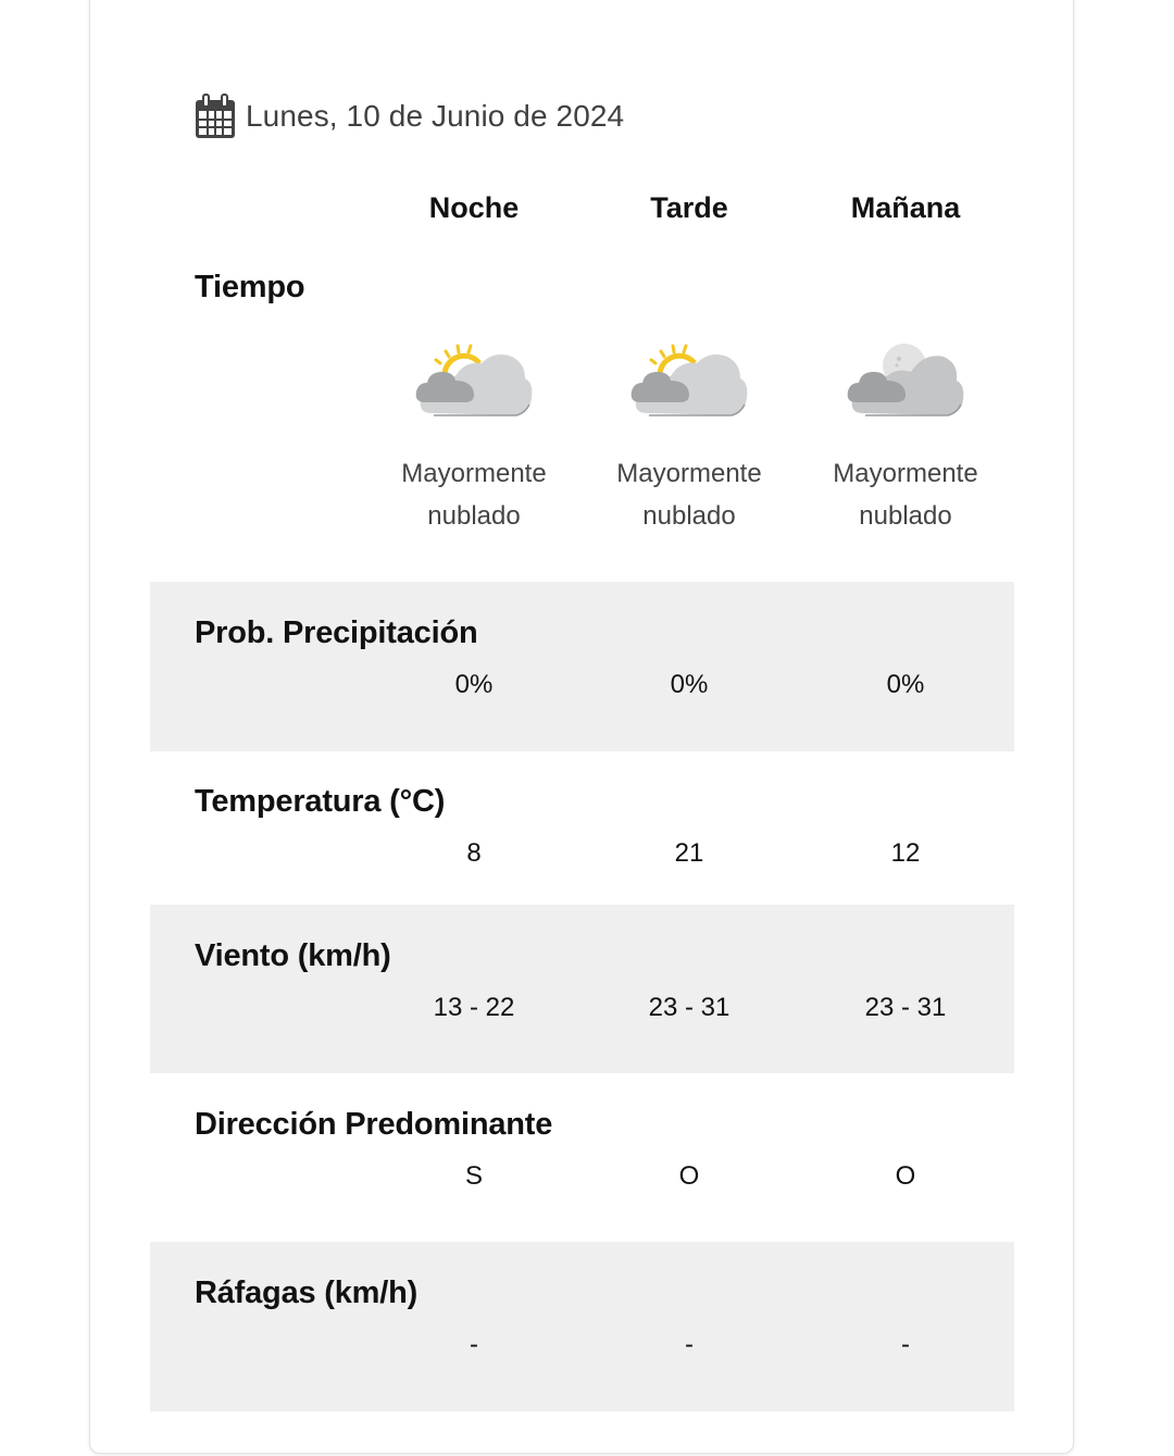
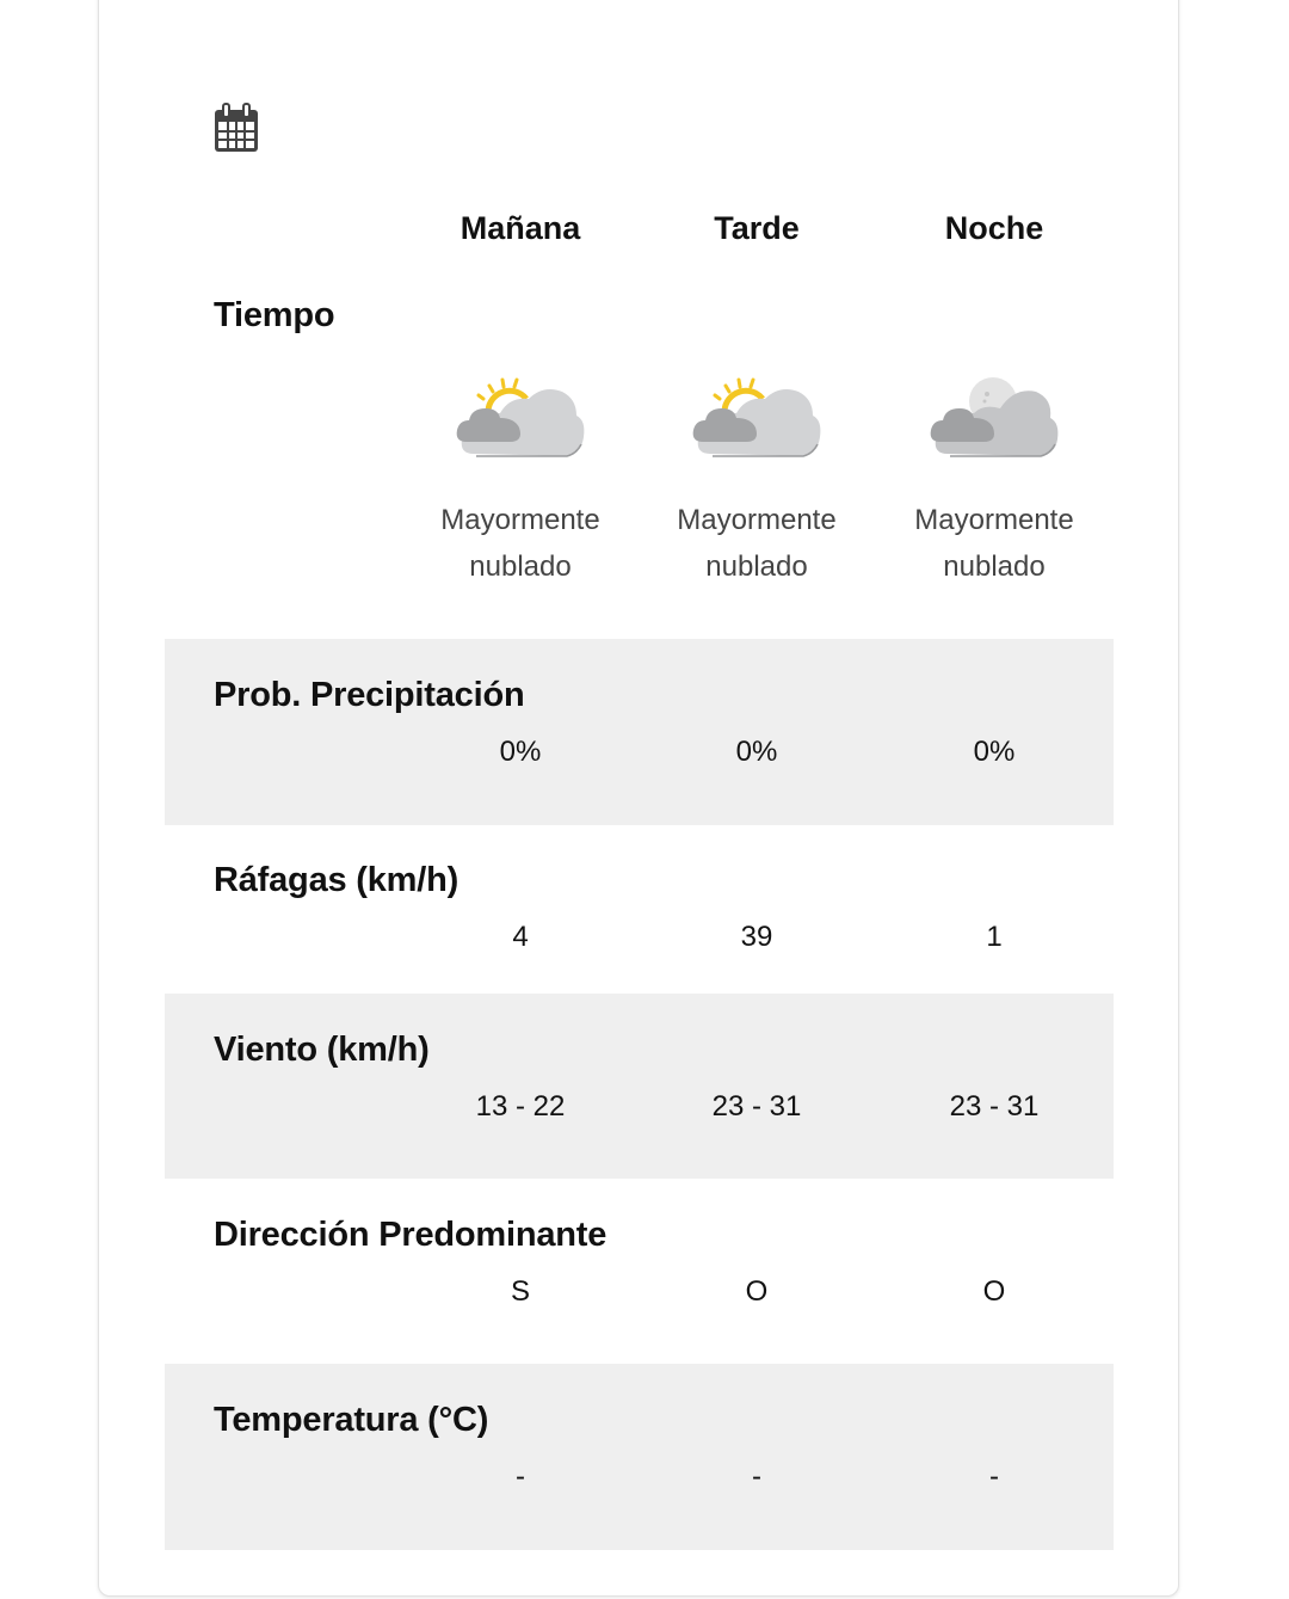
- Lunes, 10 de Junio de 2024
- Noche
+ Mañana
  Tarde
- Mañana
+ Noche
  Tiempo
  Mayormente
  nublado
  Mayormente
  nublado
  Mayormente
  nublado
  Prob. Precipitación
  0%
  0%
  0%
- Temperatura (°C)
+ Ráfagas (km/h)
- 8
+ 4
- 21
+ 39
- 12
+ 1
  Viento (km/h)
  13 - 22
  23 - 31
  23 - 31
  Dirección Predominante
  S
  O
  O
- Ráfagas (km/h)
+ Temperatura (°C)
  -
  -
  -
